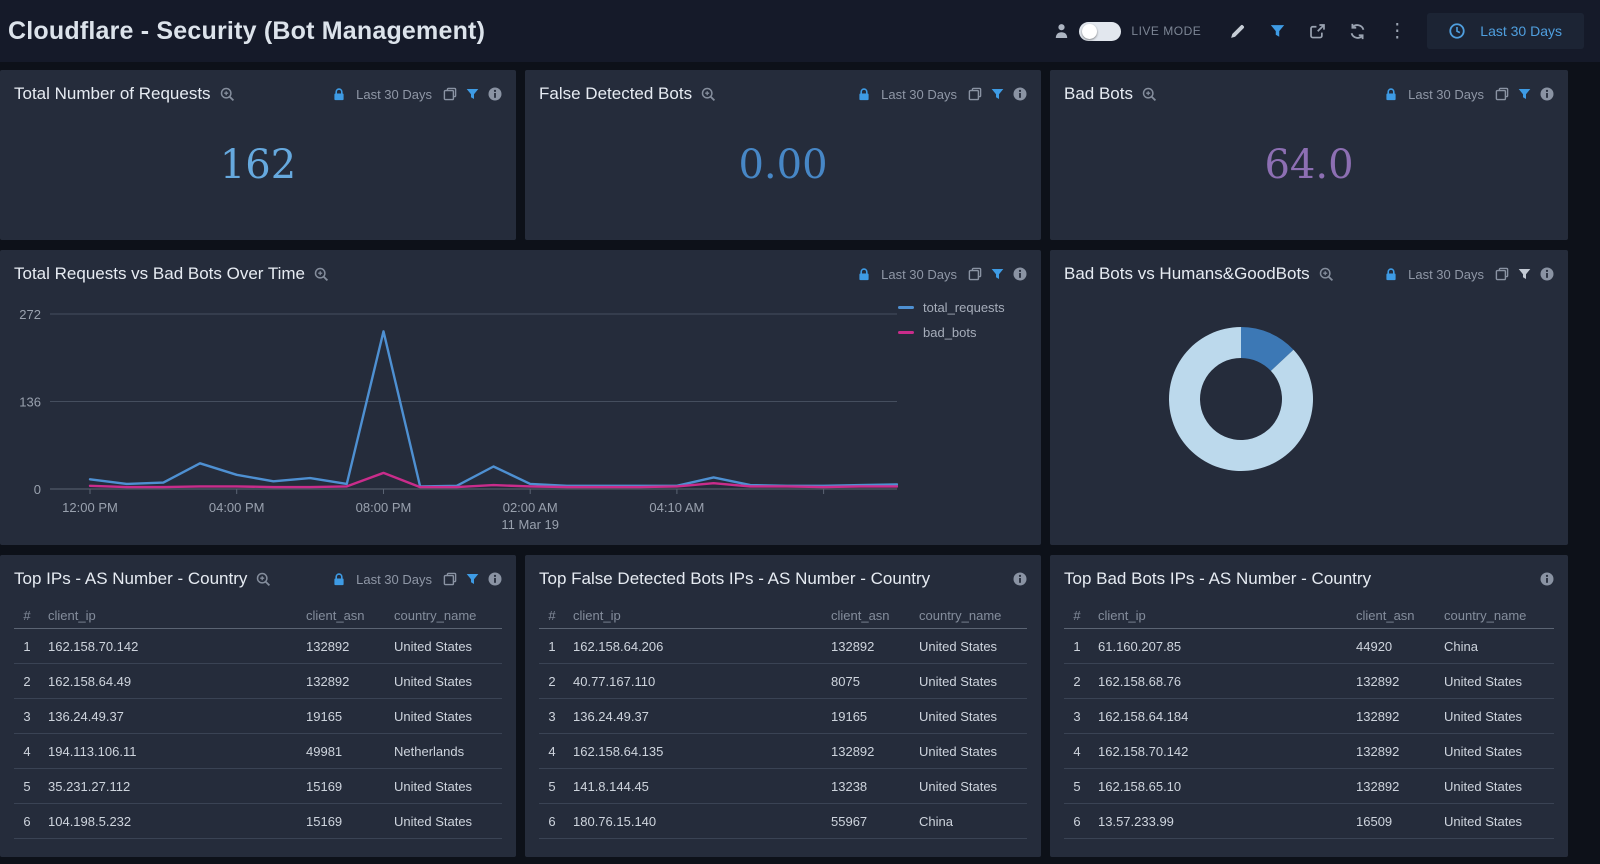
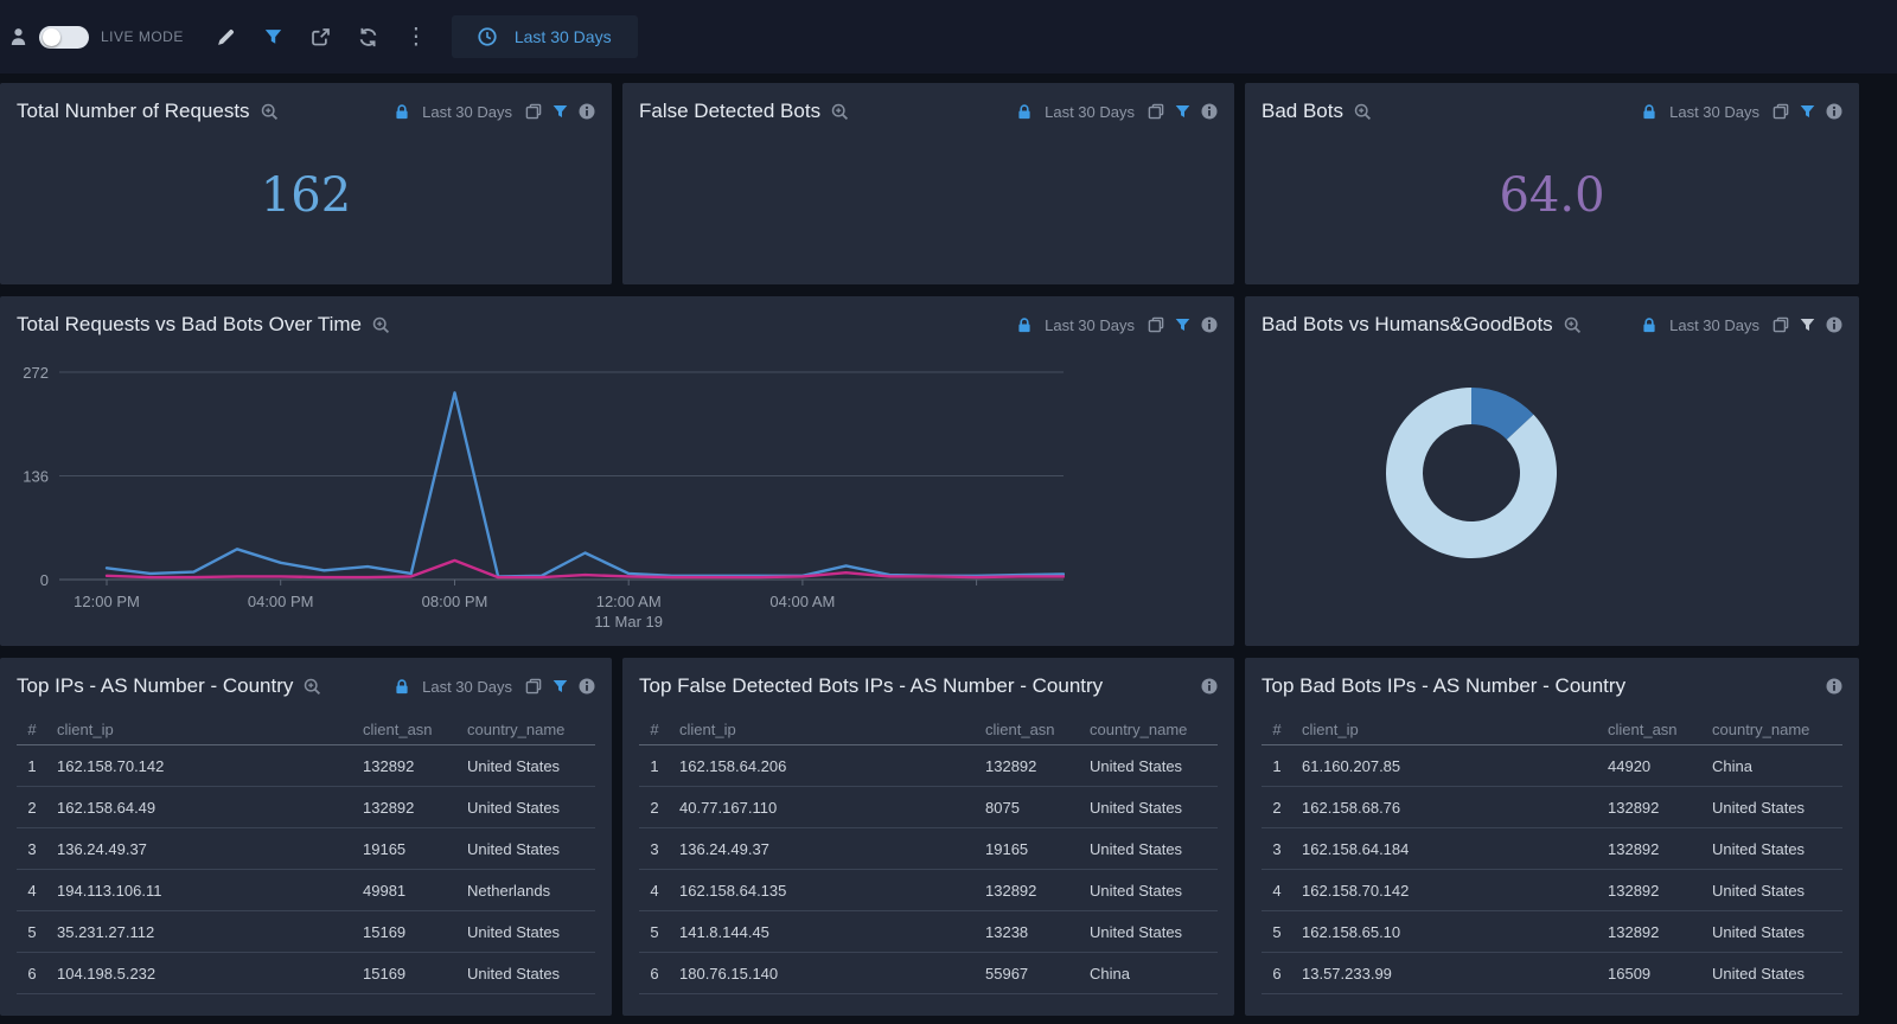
- Cloudflare - Security (Bot Management)
  LIVE MODE
  ⋮
  Last 30 Days
  Total Number of Requests
  Last 30 Days
  162
  False Detected Bots
  Last 30 Days
- 0.00
  Bad Bots
  Last 30 Days
  64.0
  Total Requests vs Bad Bots Over Time
  Last 30 Days
  272
  136
  0
  12:00 PM
  04:00 PM
  08:00 PM
- 02:00 AM
+ 12:00 AM
  11 Mar 19
- 04:10 AM
+ 04:00 AM
- total_requests
- bad_bots
  Bad Bots vs Humans&GoodBots
  Last 30 Days
  Top IPs - AS Number - Country
  Last 30 Days
  #
  client_ip
  client_asn
  country_name
  1
  162.158.70.142
  132892
  United States
  2
  162.158.64.49
  132892
  United States
  3
  136.24.49.37
  19165
  United States
  4
  194.113.106.11
  49981
  Netherlands
  5
  35.231.27.112
  15169
  United States
  6
  104.198.5.232
  15169
  United States
  Top False Detected Bots IPs - AS Number - Country
  #
  client_ip
  client_asn
  country_name
  1
  162.158.64.206
  132892
  United States
  2
  40.77.167.110
  8075
  United States
  3
  136.24.49.37
  19165
  United States
  4
  162.158.64.135
  132892
  United States
  5
  141.8.144.45
  13238
  United States
  6
  180.76.15.140
  55967
  China
  Top Bad Bots IPs - AS Number - Country
  #
  client_ip
  client_asn
  country_name
  1
  61.160.207.85
  44920
  China
  2
  162.158.68.76
  132892
  United States
  3
  162.158.64.184
  132892
  United States
  4
  162.158.70.142
  132892
  United States
  5
  162.158.65.10
  132892
  United States
  6
  13.57.233.99
  16509
  United States
